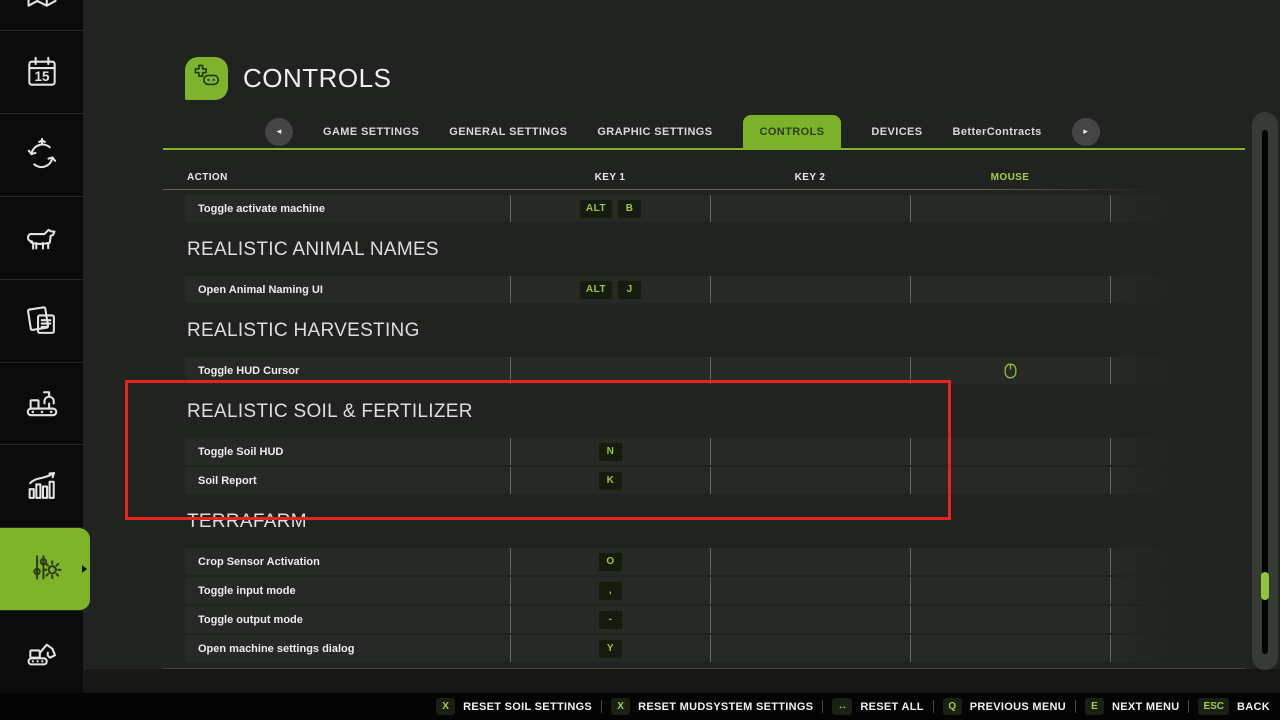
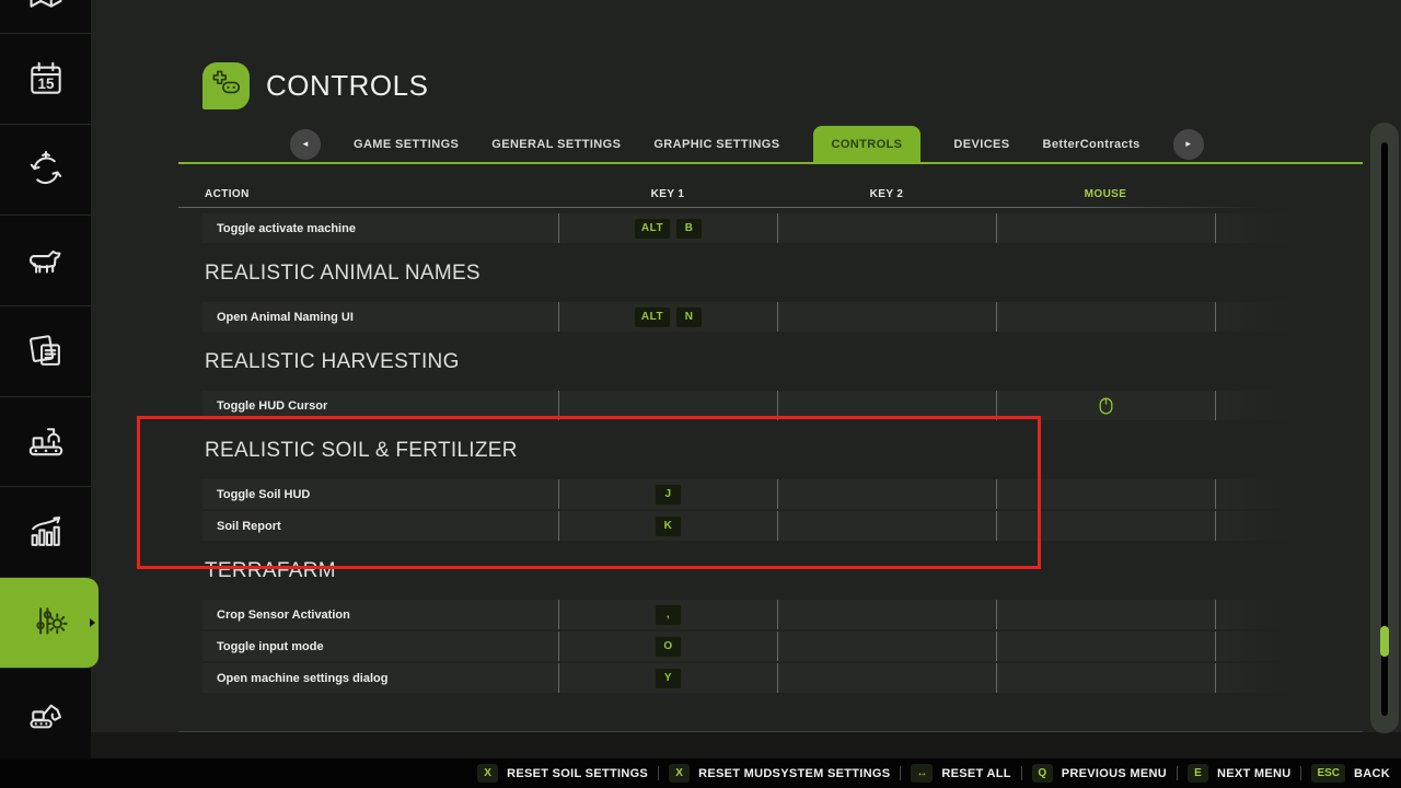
  15
  CONTROLS
  ◂
  GAME SETTINGS
  GENERAL SETTINGS
  GRAPHIC SETTINGS
  CONTROLS
  DEVICES
  BetterContracts
  ▸
  ACTION
  KEY 1
  KEY 2
  MOUSE
  Toggle activate machine
  ALT
  B
  REALISTIC ANIMAL NAMES
  Open Animal Naming UI
  ALT
- J
+ N
  REALISTIC HARVESTING
  Toggle HUD Cursor
  REALISTIC SOIL & FERTILIZER
  Toggle Soil HUD
- N
+ J
  Soil Report
  K
  TERRAFARM
  Crop Sensor Activation
- O
+ ,
  Toggle input mode
- ,
+ O
- Toggle output mode
- -
  Open machine settings dialog
  Y
  X
  RESET SOIL SETTINGS
  X
  RESET MUDSYSTEM SETTINGS
  ↔
  RESET ALL
  Q
  PREVIOUS MENU
  E
  NEXT MENU
  ESC
  BACK
